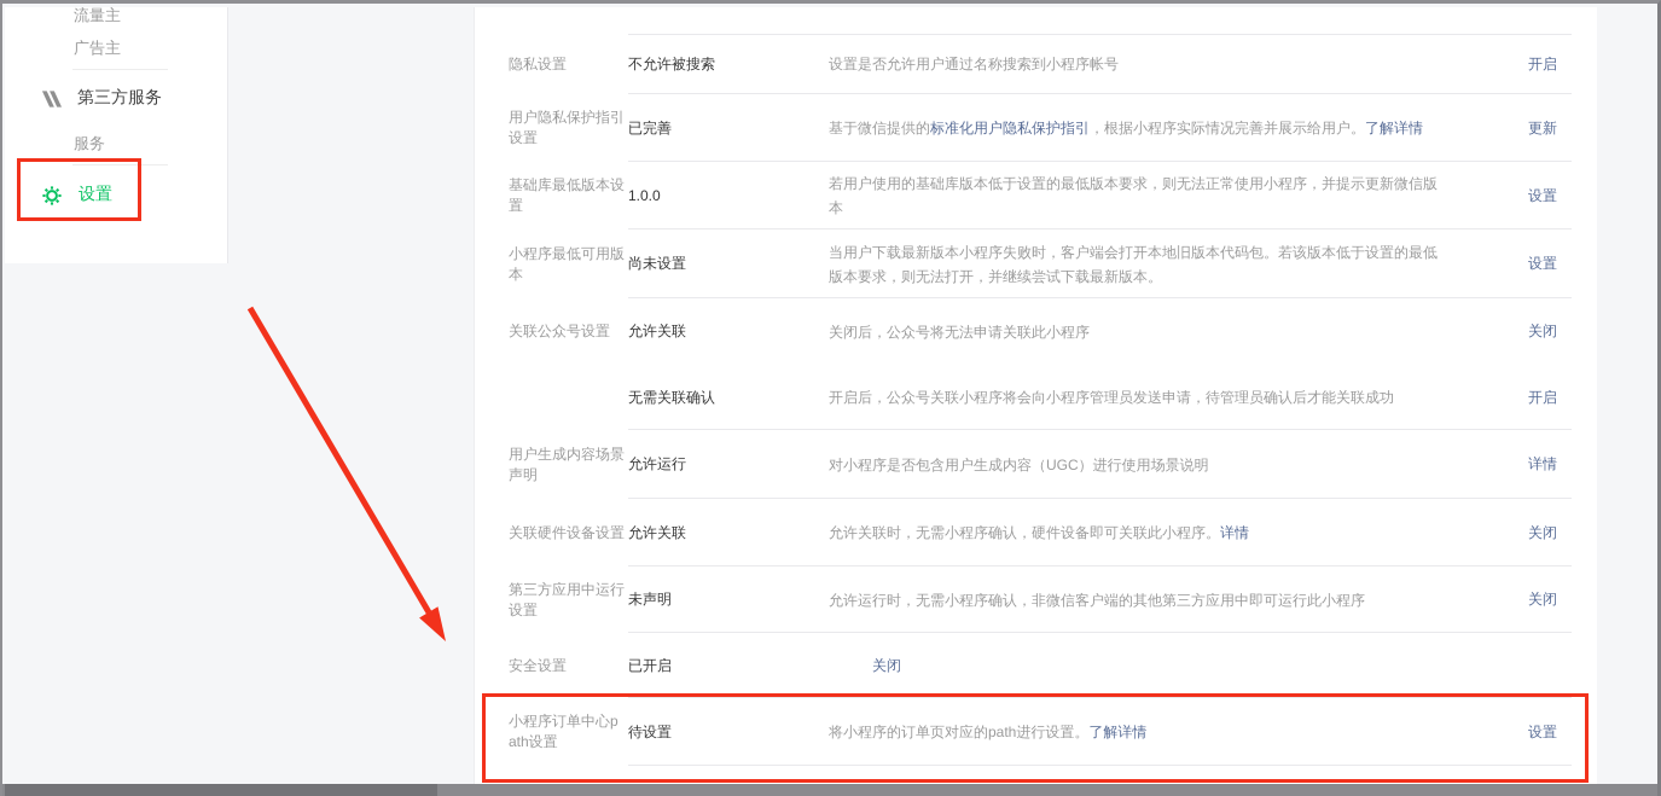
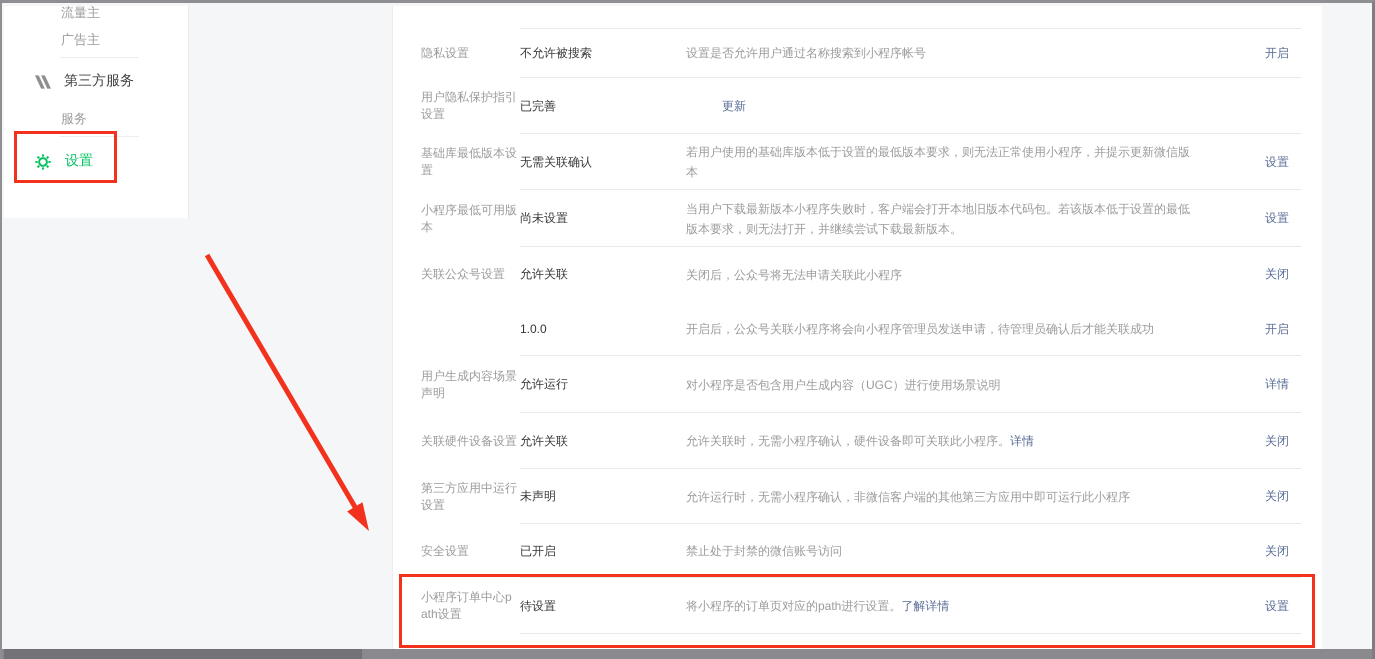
  流量主
  广告主
  第三方服务
  服务
  设置
  隐私设置
  不允许被搜索
  设置是否允许用户通过名称搜索到小程序帐号
  开启
  用户隐私保护指引设置
  已完善
- 基于微信提供的标准化用户隐私保护指引，根据小程序实际情况完善并展示给用户。了解详情
  更新
  基础库最低版本设置
- 1.0.0
+ 无需关联确认
  若用户使用的基础库版本低于设置的最低版本要求，则无法正常使用小程序，并提示更新微信版本
  设置
  小程序最低可用版本
  尚未设置
  当用户下载最新版本小程序失败时，客户端会打开本地旧版本代码包。若该版本低于设置的最低版本要求，则无法打开，并继续尝试下载最新版本。
  设置
  关联公众号设置
  允许关联
  关闭后，公众号将无法申请关联此小程序
  关闭
- 无需关联确认
+ 1.0.0
  开启后，公众号关联小程序将会向小程序管理员发送申请，待管理员确认后才能关联成功
  开启
  用户生成内容场景声明
  允许运行
  对小程序是否包含用户生成内容（UGC）进行使用场景说明
  详情
  关联硬件设备设置
  允许关联
  允许关联时，无需小程序确认，硬件设备即可关联此小程序。详情
  关闭
  第三方应用中运行设置
  未声明
  允许运行时，无需小程序确认，非微信客户端的其他第三方应用中即可运行此小程序
  关闭
  安全设置
  已开启
+ 禁止处于封禁的微信账号访问
  关闭
  小程序订单中心path设置
  待设置
  将小程序的订单页对应的path进行设置。了解详情
  设置
